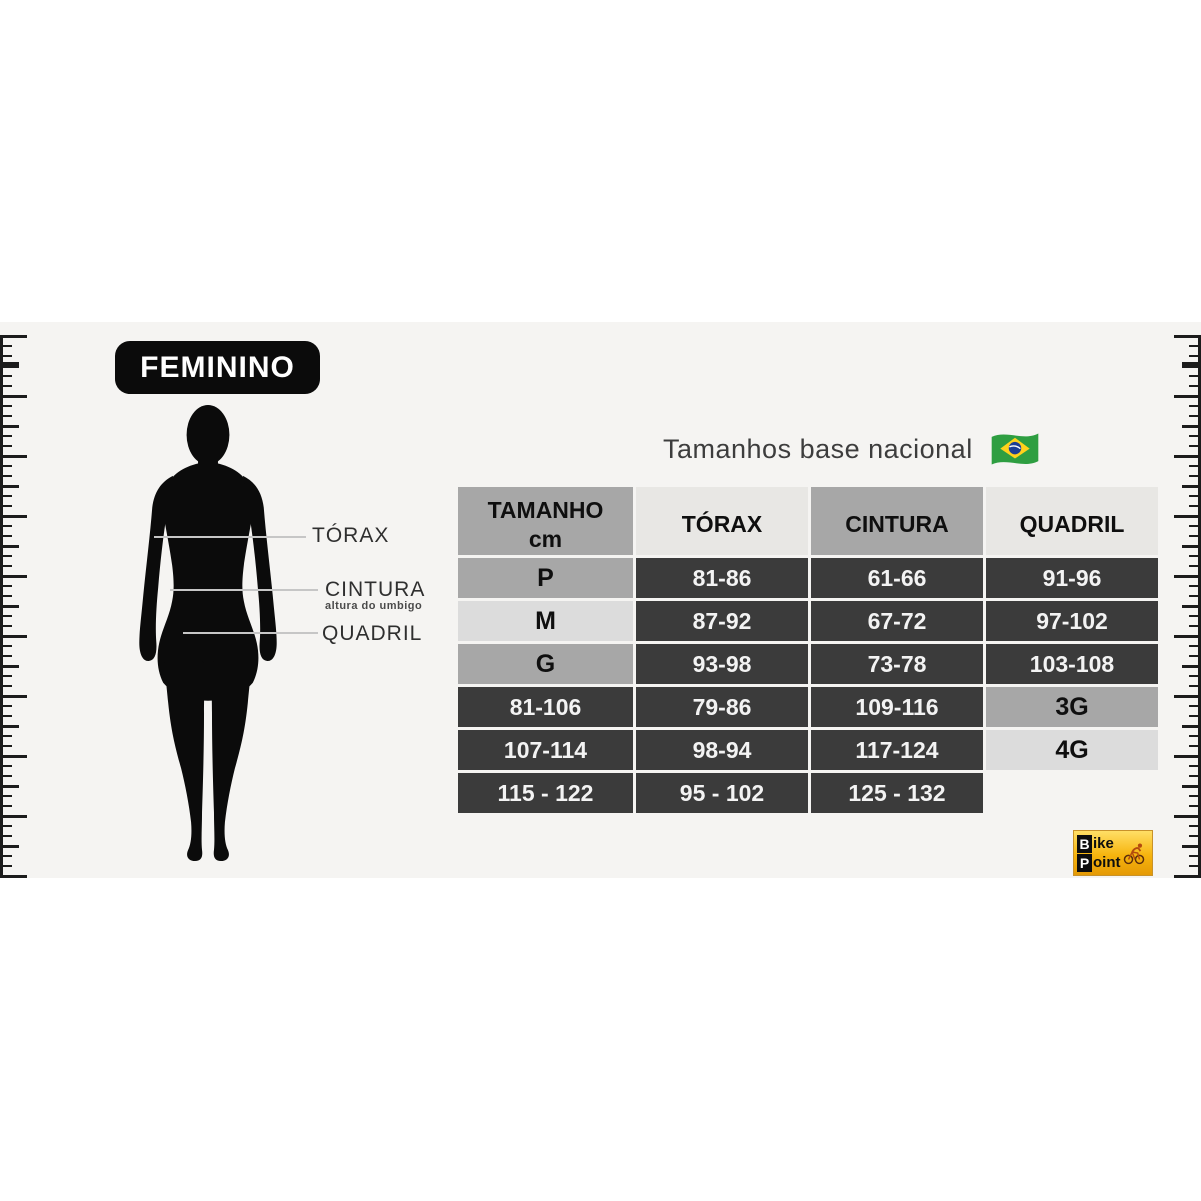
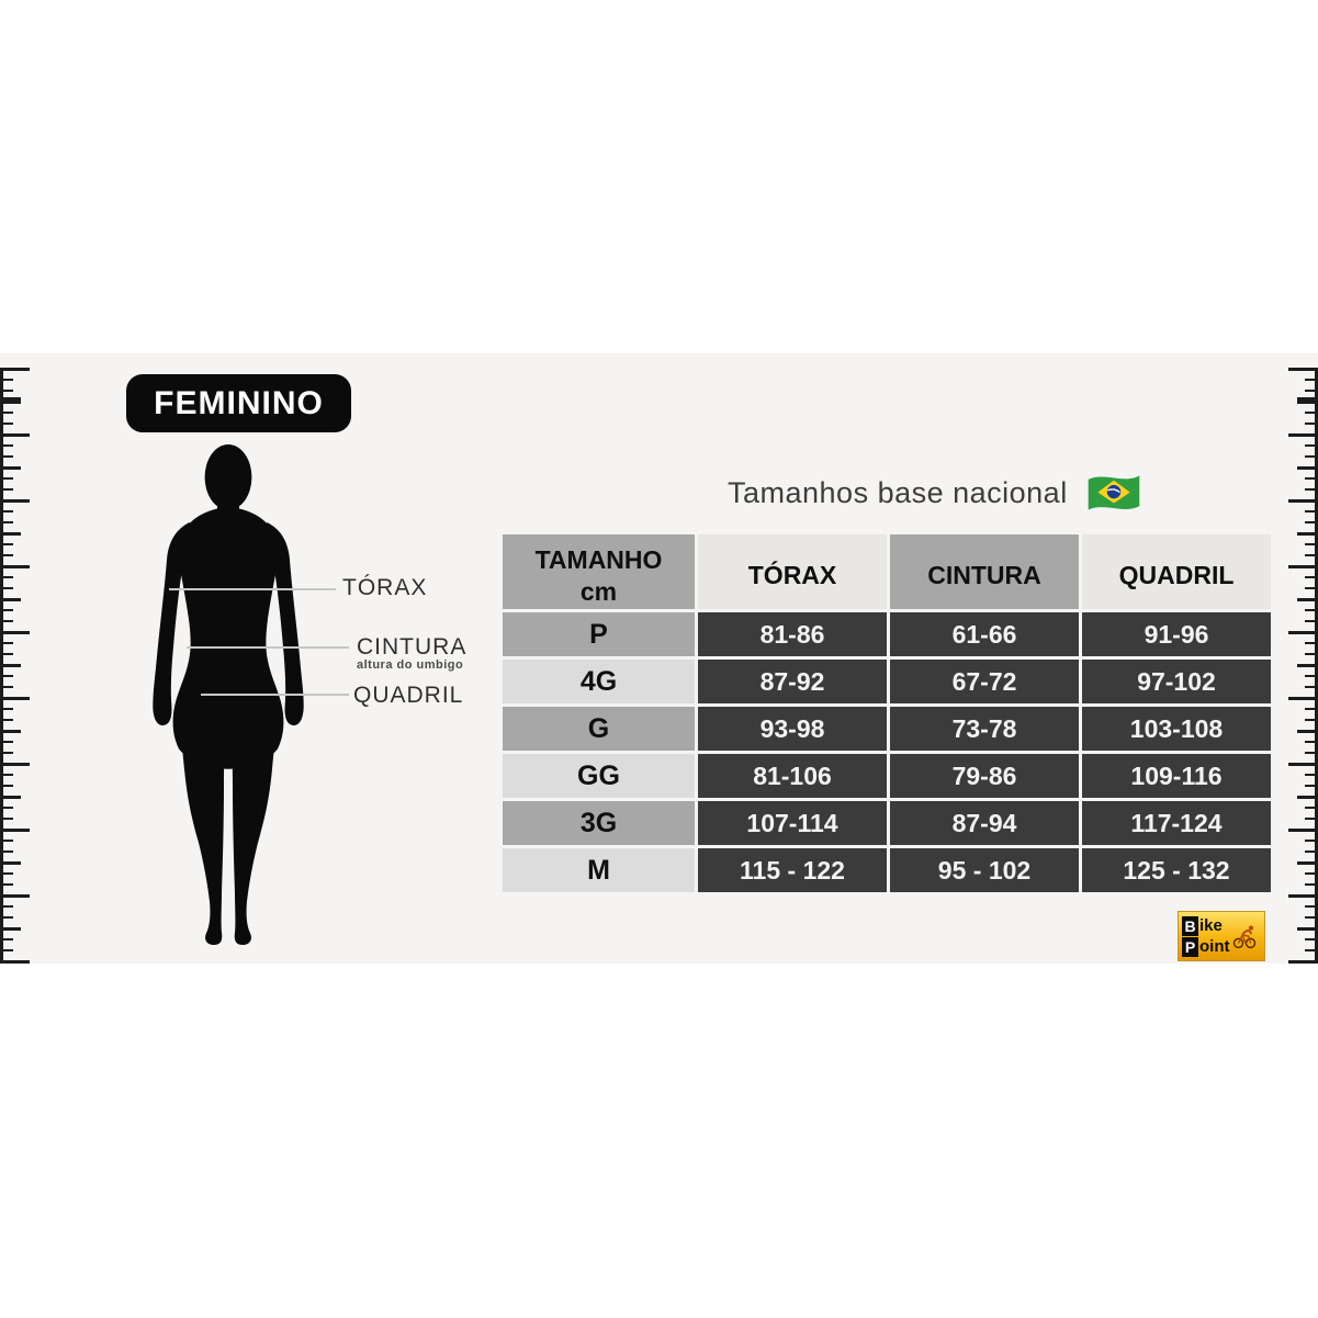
  FEMININO
  TÓRAX
  CINTURA
  altura do umbigo
  QUADRIL
  Tamanhos base nacional
  TAMANHO
  cm
  TÓRAX
  CINTURA
  QUADRIL
  P
  81-86
  61-66
  91-96
- M
+ 4G
  87-92
  67-72
  97-102
  G
  93-98
  73-78
  103-108
+ GG
  81-106
  79-86
  109-116
  3G
  107-114
- 98-94
+ 87-94
  117-124
- 4G
+ M
  115 - 122
  95 - 102
  125 - 132
  B
  ike
  P
  oint
